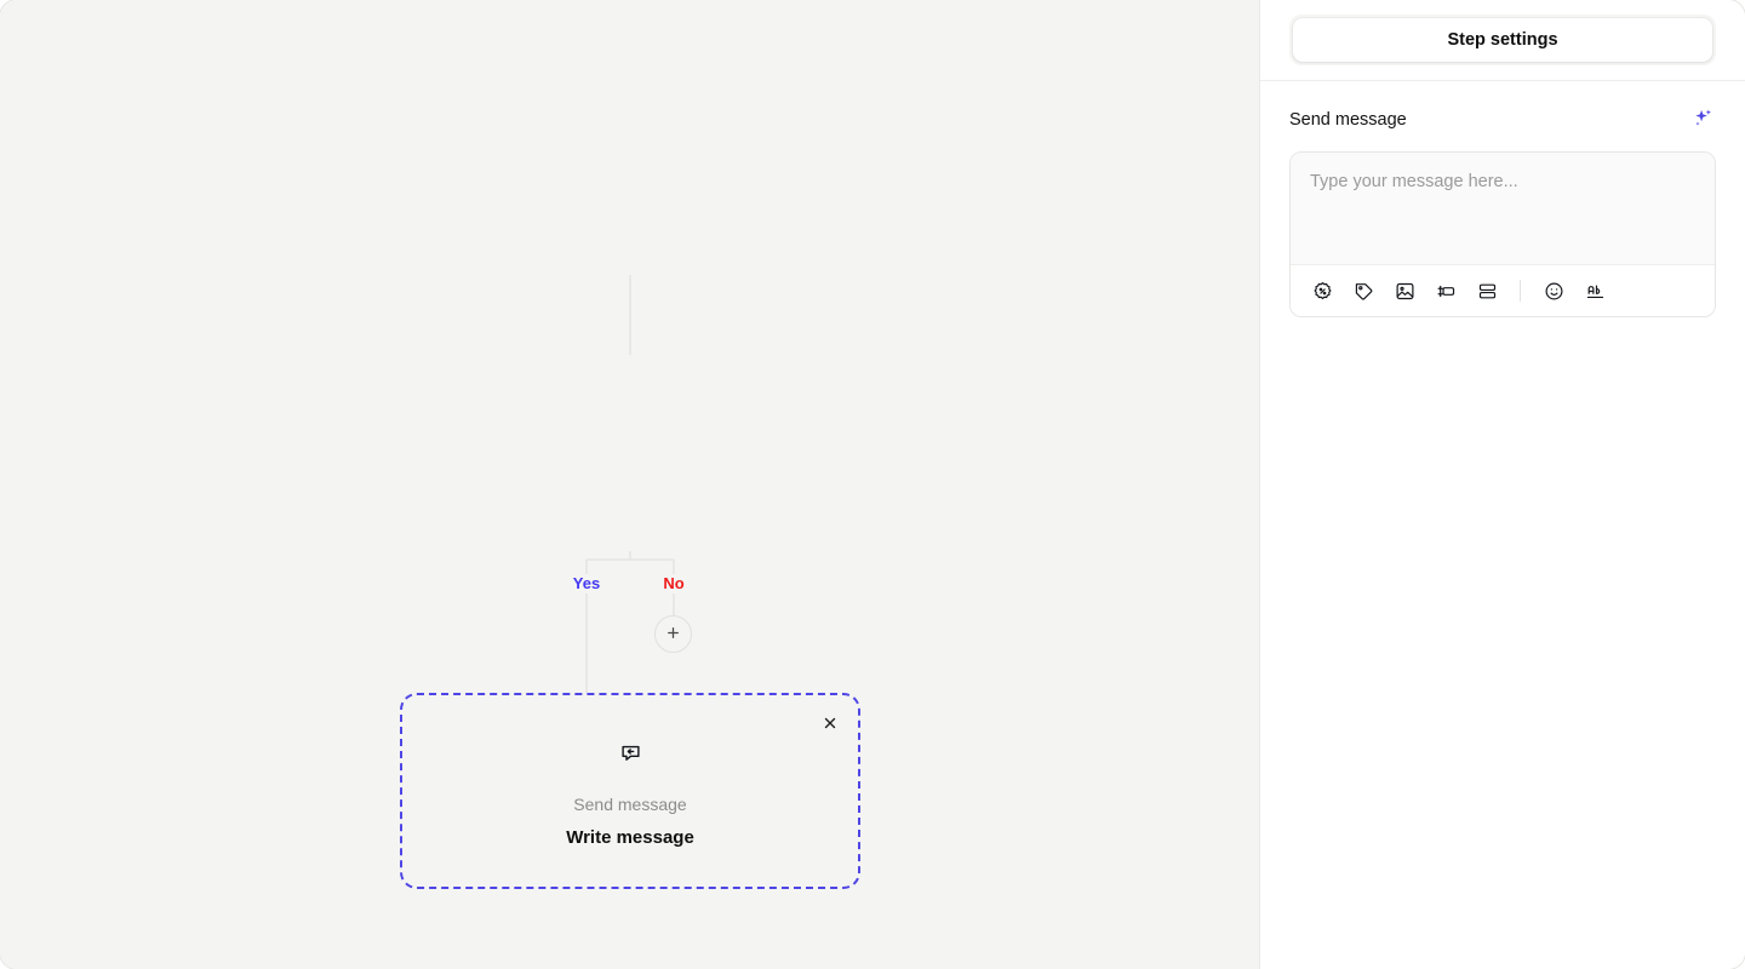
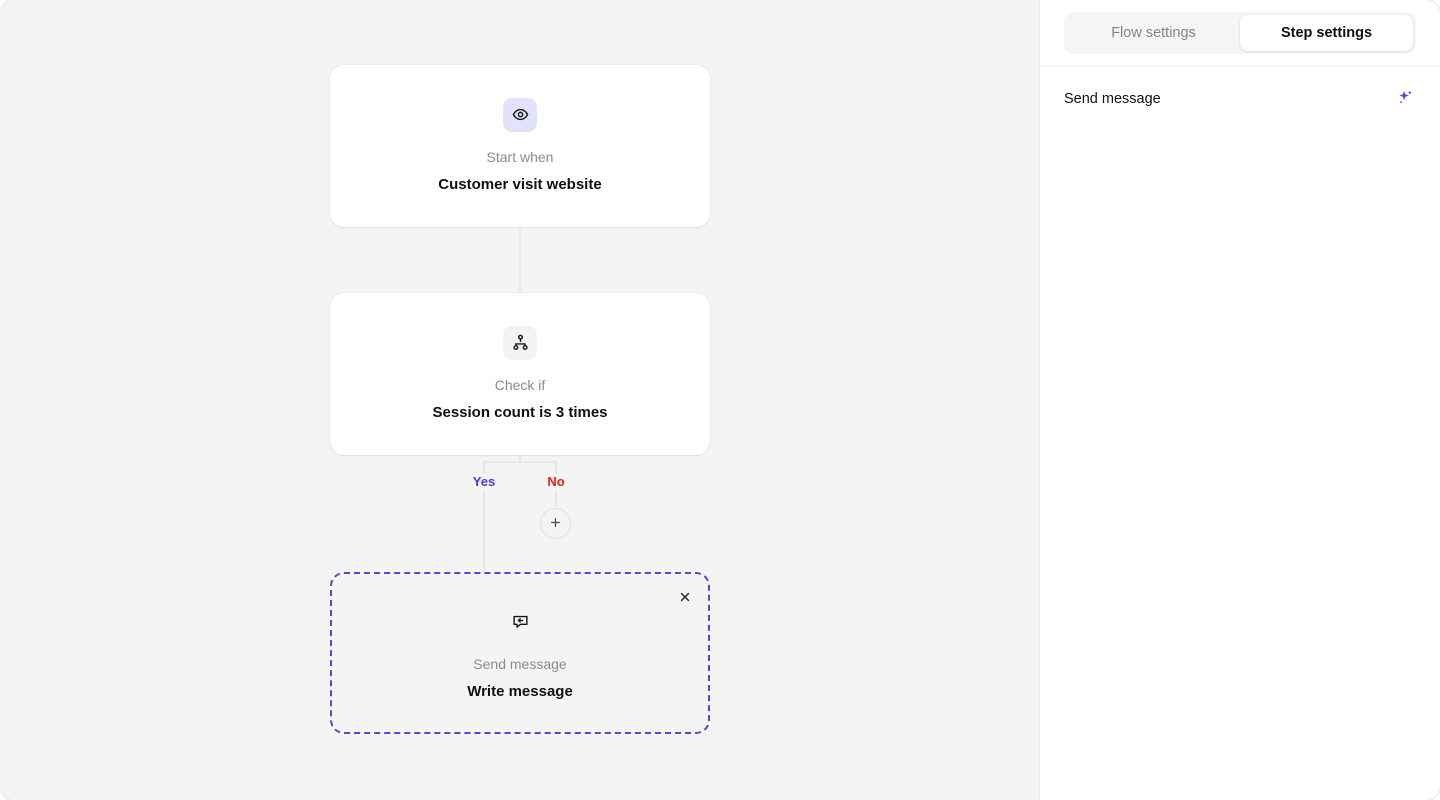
+ Start when
+ Customer visit website
+ Check if
+ Session count is 3 times
  Yes
  No
  Send message
  Write message
+ Flow settings
  Step settings
  Send message
- Type your message here...
